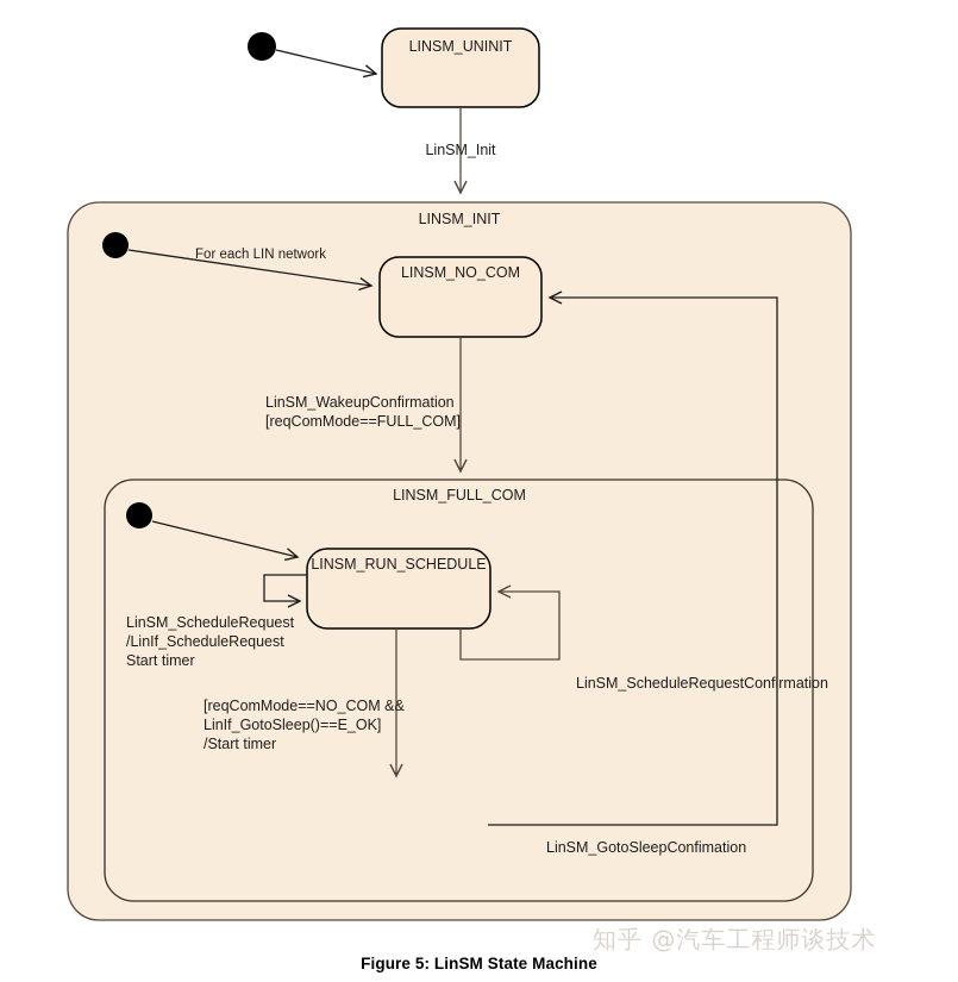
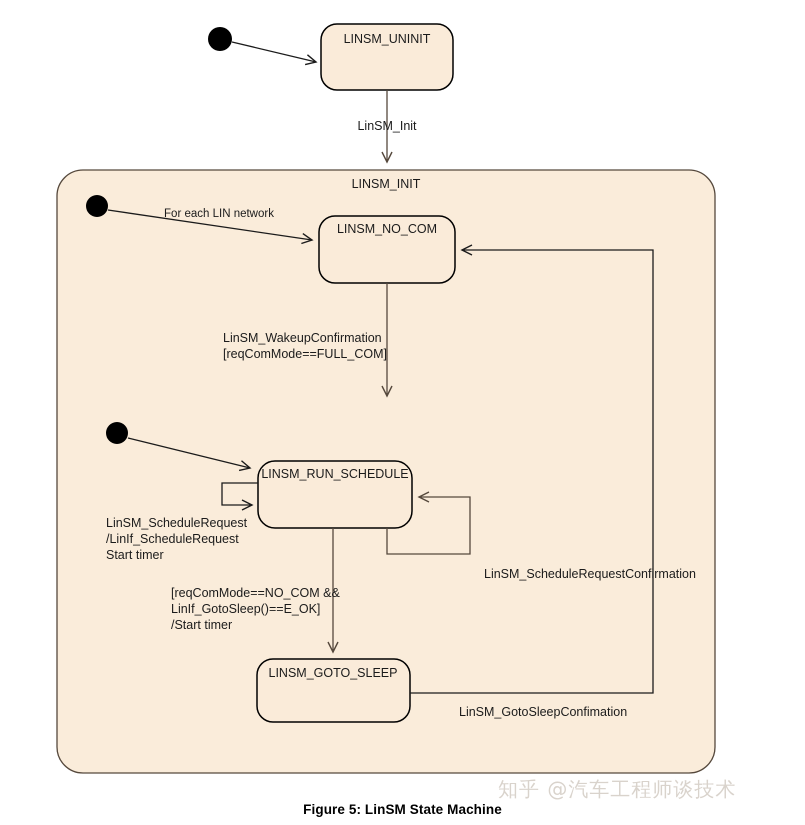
  LINSM_INIT
- LINSM_FULL_COM
  LINSM_UNINIT
  LinSM_Init
  For each LIN network
  LINSM_NO_COM
  LinSM_WakeupConfirmation
  [reqComMode==FULL_COM]
  LINSM_RUN_SCHEDULE
  LinSM_ScheduleRequest
  /LinIf_ScheduleRequest
  Start timer
  LinSM_ScheduleRequestConfrmation
  [reqComMode==NO_COM &&
  LinIf_GotoSleep()==E_OK]
  /Start timer
+ LINSM_GOTO_SLEEP
  LinSM_GotoSleepConfimation
  知乎 @汽车工程师谈技术
  Figure 5: LinSM State Machine
